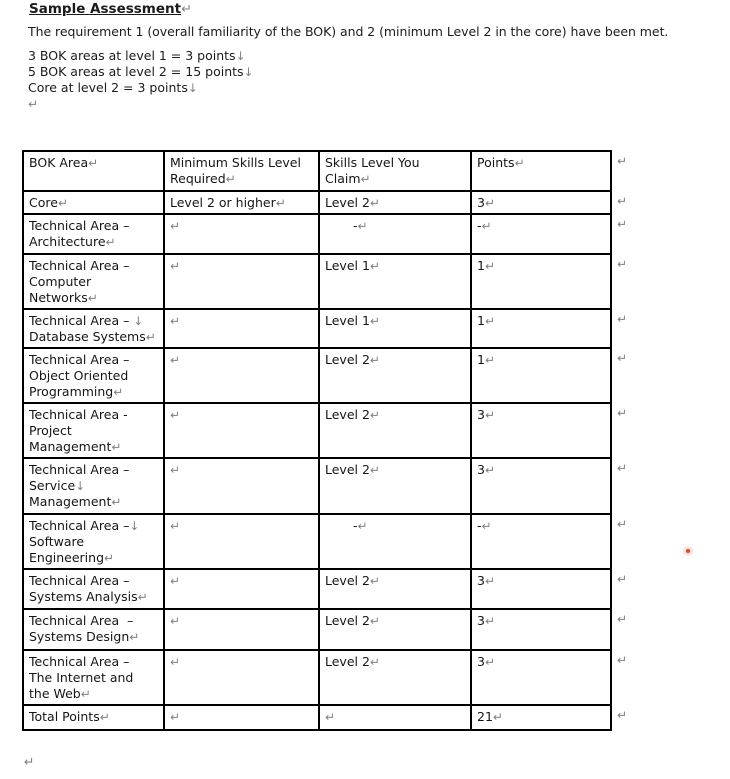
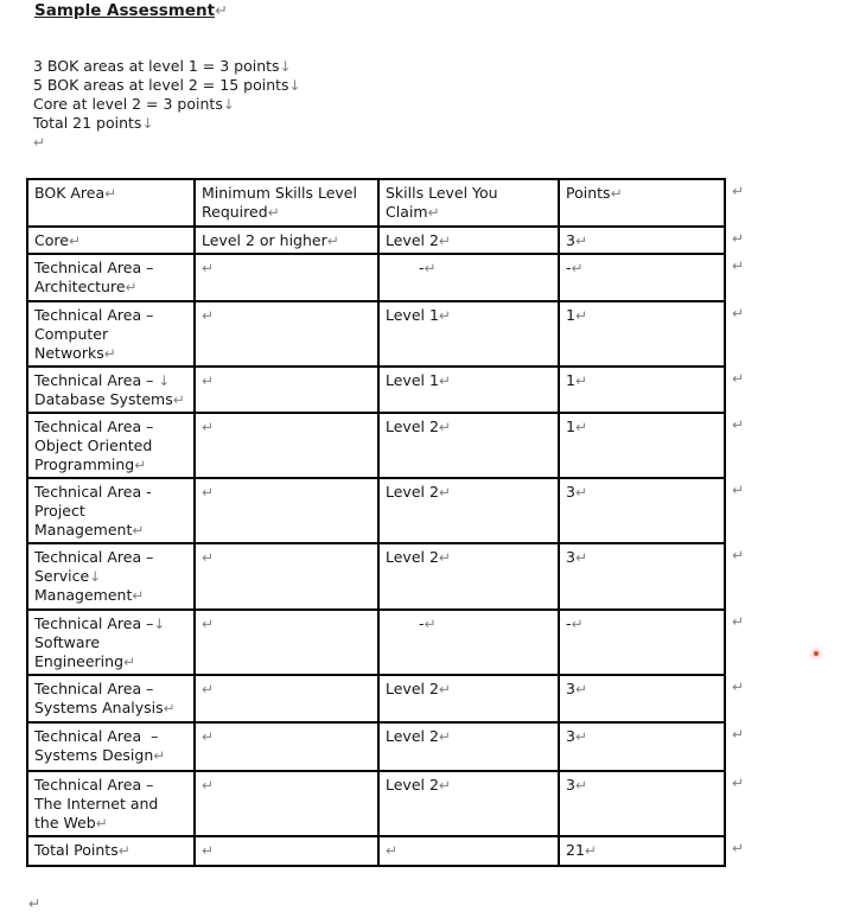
  Sample Assessment↵
- The requirement 1 (overall familiarity of the BOK) and 2 (minimum Level 2 in the core) have been met.
  3 BOK areas at level 1 = 3 points↓
  5 BOK areas at level 2 = 15 points↓
  Core at level 2 = 3 points↓
+ Total 21 points↓
  ↵
  BOK Area↵	Minimum Skills LevelRequired↵	Skills Level YouClaim↵	Points↵	↵
  Core↵	Level 2 or higher↵	Level 2↵	3↵	↵
  Technical Area –Architecture↵	↵	-↵	-↵	↵
  Technical Area –ComputerNetworks↵	↵	Level 1↵	1↵	↵
  Technical Area – ↓Database Systems↵	↵	Level 1↵	1↵	↵
  Technical Area –Object OrientedProgramming↵	↵	Level 2↵	1↵	↵
  Technical Area -ProjectManagement↵	↵	Level 2↵	3↵	↵
  Technical Area –Service↓Management↵	↵	Level 2↵	3↵	↵
  Technical Area –↓SoftwareEngineering↵	↵	-↵	-↵	↵
  Technical Area –Systems Analysis↵	↵	Level 2↵	3↵	↵
  Technical Area –Systems Design↵	↵	Level 2↵	3↵	↵
  Technical Area –The Internet andthe Web↵	↵	Level 2↵	3↵	↵
  Total Points↵	↵	↵	21↵	↵
  ↵
